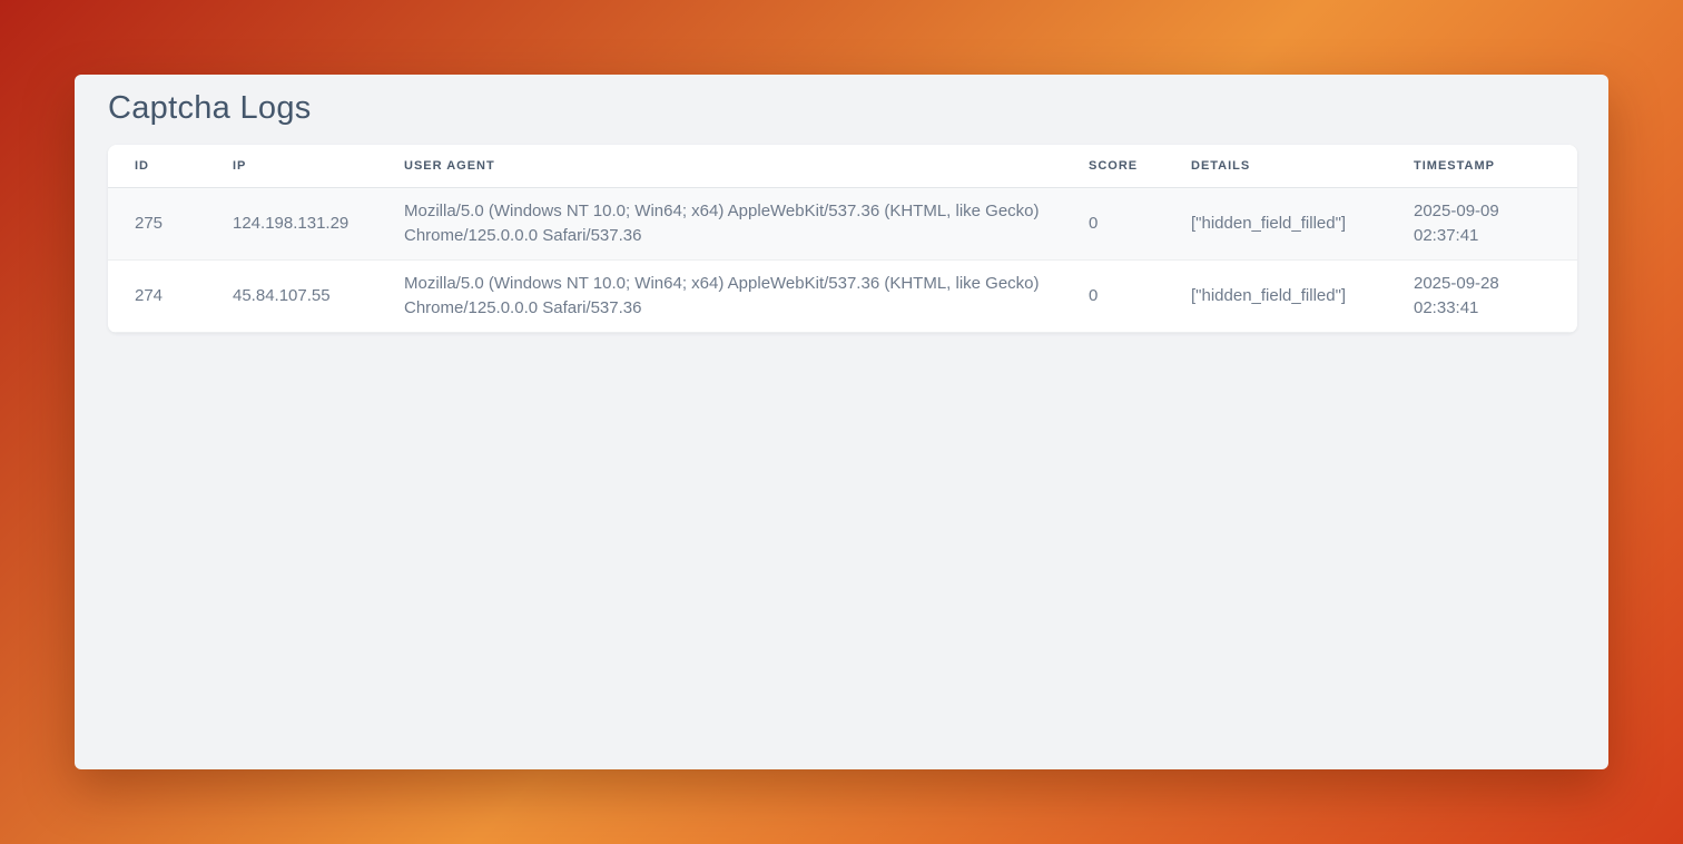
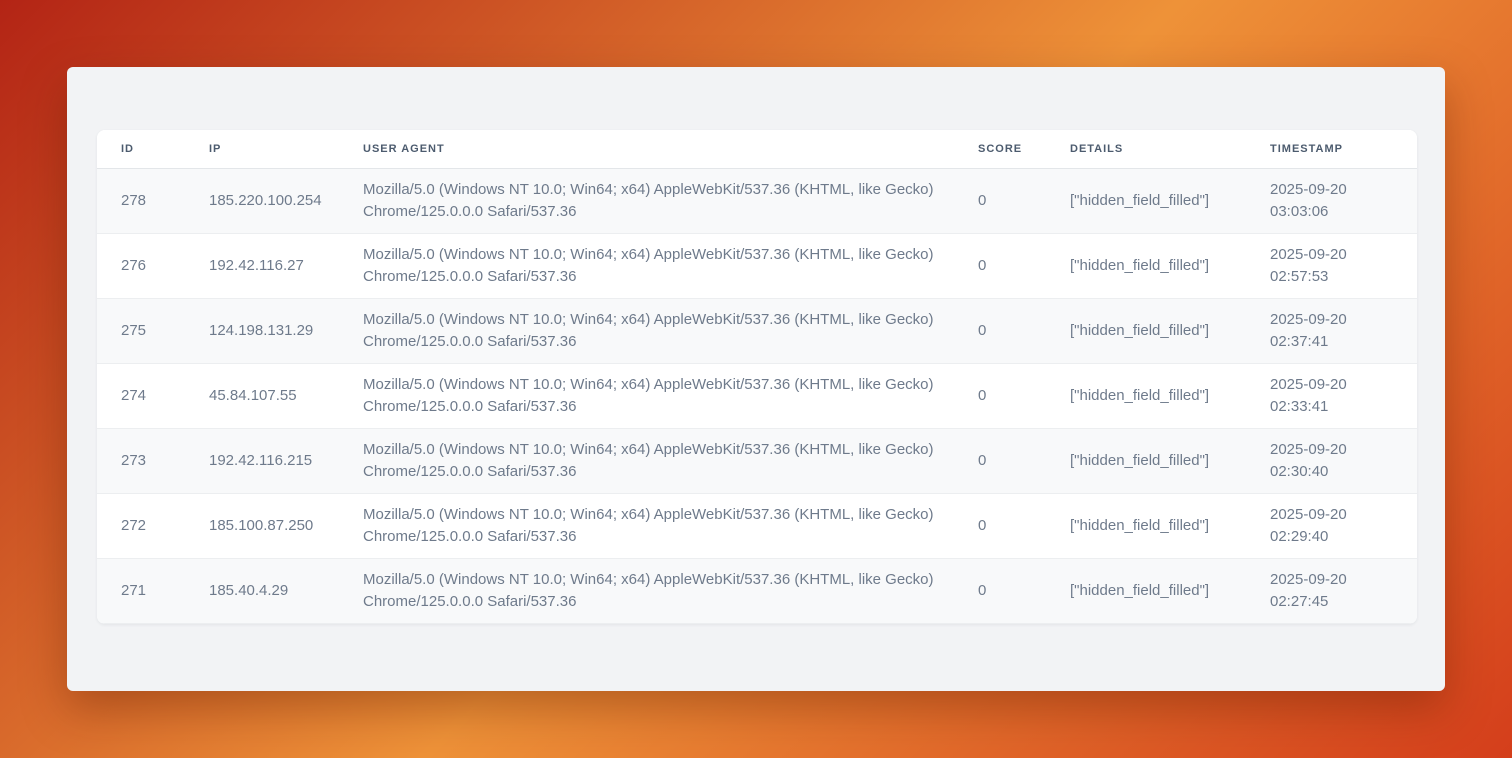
- Captcha Logs
  ID	IP	USER AGENT	SCORE	DETAILS	TIMESTAMP
+ 278	185.220.100.254	Mozilla/5.0 (Windows NT 10.0; Win64; x64) AppleWebKit/537.36 (KHTML, like Gecko) Chrome/125.0.0.0 Safari/537.36	0	["hidden_field_filled"]	2025-09-20 03:03:06
+ 276	192.42.116.27	Mozilla/5.0 (Windows NT 10.0; Win64; x64) AppleWebKit/537.36 (KHTML, like Gecko) Chrome/125.0.0.0 Safari/537.36	0	["hidden_field_filled"]	2025-09-20 02:57:53
- 275	124.198.131.29	Mozilla/5.0 (Windows NT 10.0; Win64; x64) AppleWebKit/537.36 (KHTML, like Gecko) Chrome/125.0.0.0 Safari/537.36	0	["hidden_field_filled"]	2025-09-09 02:37:41
+ 275	124.198.131.29	Mozilla/5.0 (Windows NT 10.0; Win64; x64) AppleWebKit/537.36 (KHTML, like Gecko) Chrome/125.0.0.0 Safari/537.36	0	["hidden_field_filled"]	2025-09-20 02:37:41
- 274	45.84.107.55	Mozilla/5.0 (Windows NT 10.0; Win64; x64) AppleWebKit/537.36 (KHTML, like Gecko) Chrome/125.0.0.0 Safari/537.36	0	["hidden_field_filled"]	2025-09-28 02:33:41
+ 274	45.84.107.55	Mozilla/5.0 (Windows NT 10.0; Win64; x64) AppleWebKit/537.36 (KHTML, like Gecko) Chrome/125.0.0.0 Safari/537.36	0	["hidden_field_filled"]	2025-09-20 02:33:41
+ 273	192.42.116.215	Mozilla/5.0 (Windows NT 10.0; Win64; x64) AppleWebKit/537.36 (KHTML, like Gecko) Chrome/125.0.0.0 Safari/537.36	0	["hidden_field_filled"]	2025-09-20 02:30:40
+ 272	185.100.87.250	Mozilla/5.0 (Windows NT 10.0; Win64; x64) AppleWebKit/537.36 (KHTML, like Gecko) Chrome/125.0.0.0 Safari/537.36	0	["hidden_field_filled"]	2025-09-20 02:29:40
+ 271	185.40.4.29	Mozilla/5.0 (Windows NT 10.0; Win64; x64) AppleWebKit/537.36 (KHTML, like Gecko) Chrome/125.0.0.0 Safari/537.36	0	["hidden_field_filled"]	2025-09-20 02:27:45
